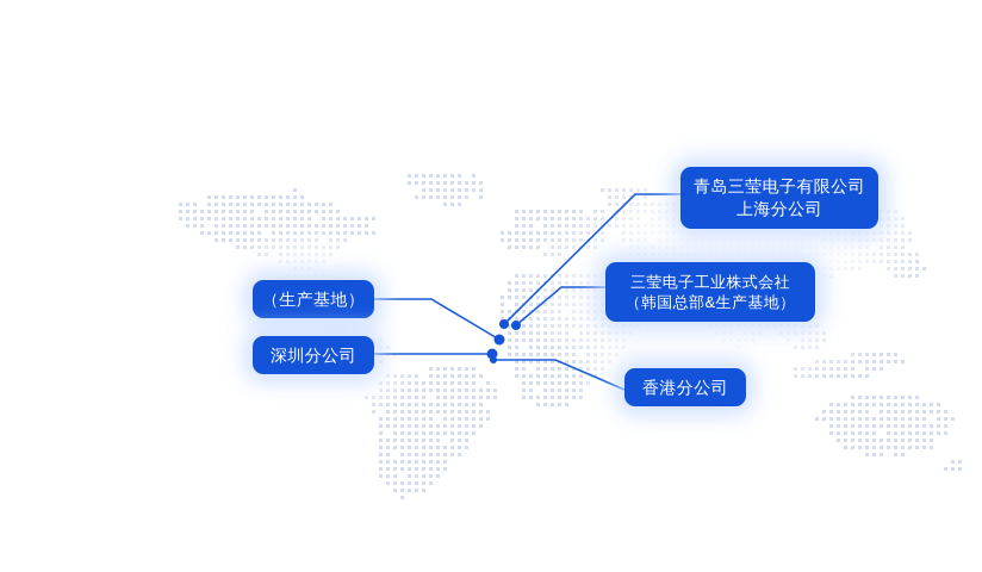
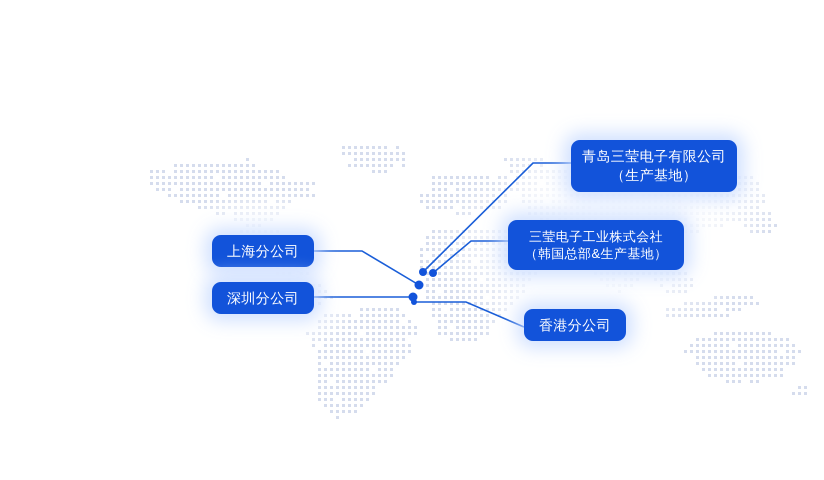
  青岛三莹电子有限公司
- 上海分公司
+ （生产基地）
  三莹电子工业株式会社
  （韩国总部&生产基地）
- （生产基地）
+ 上海分公司
  深圳分公司
  香港分公司
